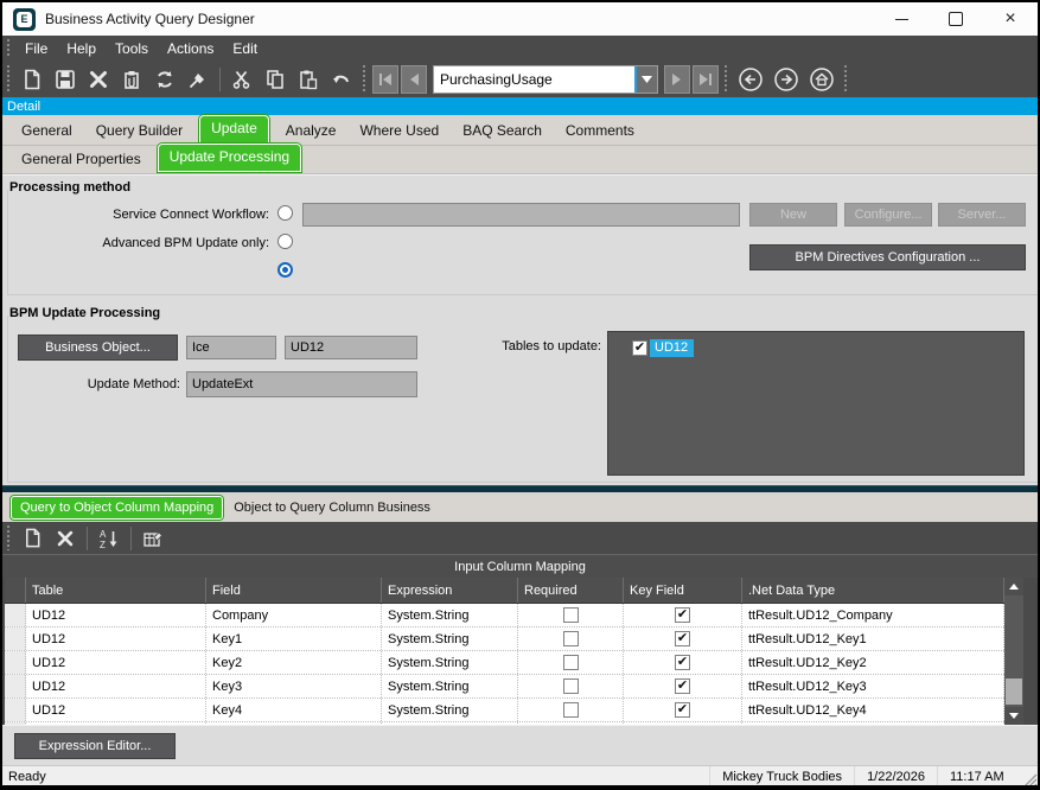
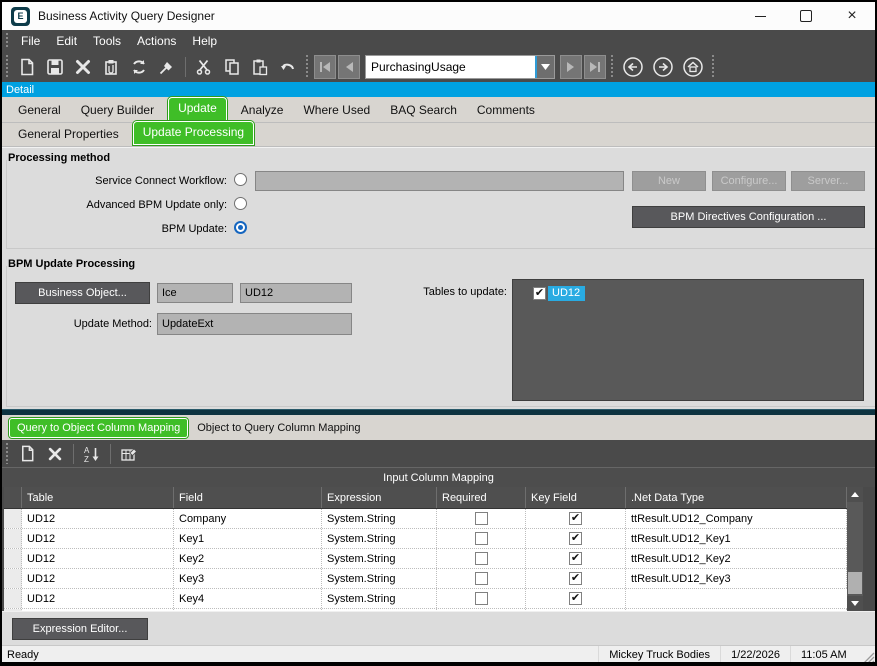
  E
  Business Activity Query Designer
  ×
  File
- Help
+ Edit
  Tools
  Actions
- Edit
+ Help
  PurchasingUsage
  Detail
  General
  Query Builder
  Update
  Analyze
  Where Used
  BAQ Search
  Comments
  General Properties
  Update Processing
  Processing method
  Service Connect Workflow:
  New
  Configure...
  Server...
  Advanced BPM Update only:
+ BPM Update:
  BPM Directives Configuration ...
  BPM Update Processing
  Business Object...
  Ice
  UD12
  Tables to update:
  UD12
  Update Method:
  UpdateExt
  Query to Object Column Mapping
- Object to Query Column Business
+ Object to Query Column Mapping
  A
  Z
  Input Column Mapping
  Table
  Field
  Expression
  Required
  Key Field
  .Net Data Type
  UD12
  Company
  System.String
  ttResult.UD12_Company
  UD12
  Key1
  System.String
  ttResult.UD12_Key1
  UD12
  Key2
  System.String
  ttResult.UD12_Key2
  UD12
  Key3
  System.String
  ttResult.UD12_Key3
  UD12
  Key4
  System.String
- ttResult.UD12_Key4
  Expression Editor...
  Ready
  Mickey Truck Bodies
  1/22/2026
- 11:17 AM
+ 11:05 AM
